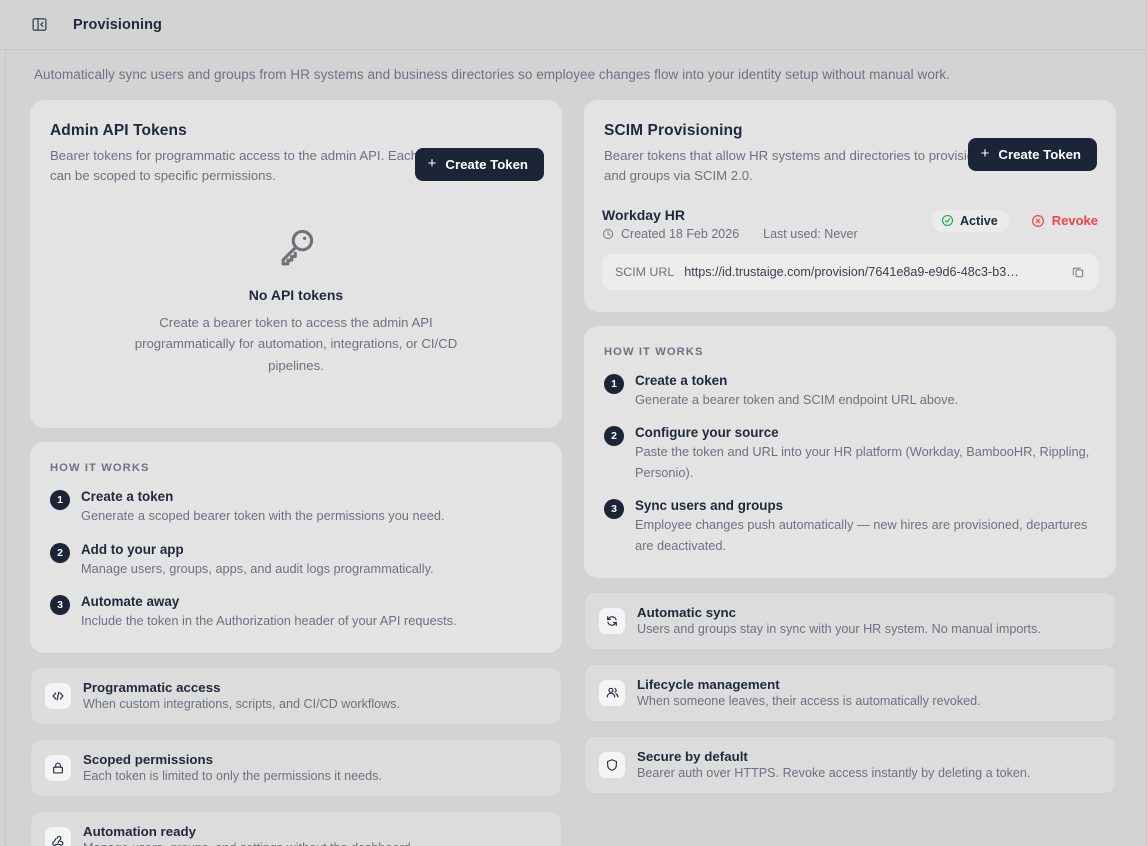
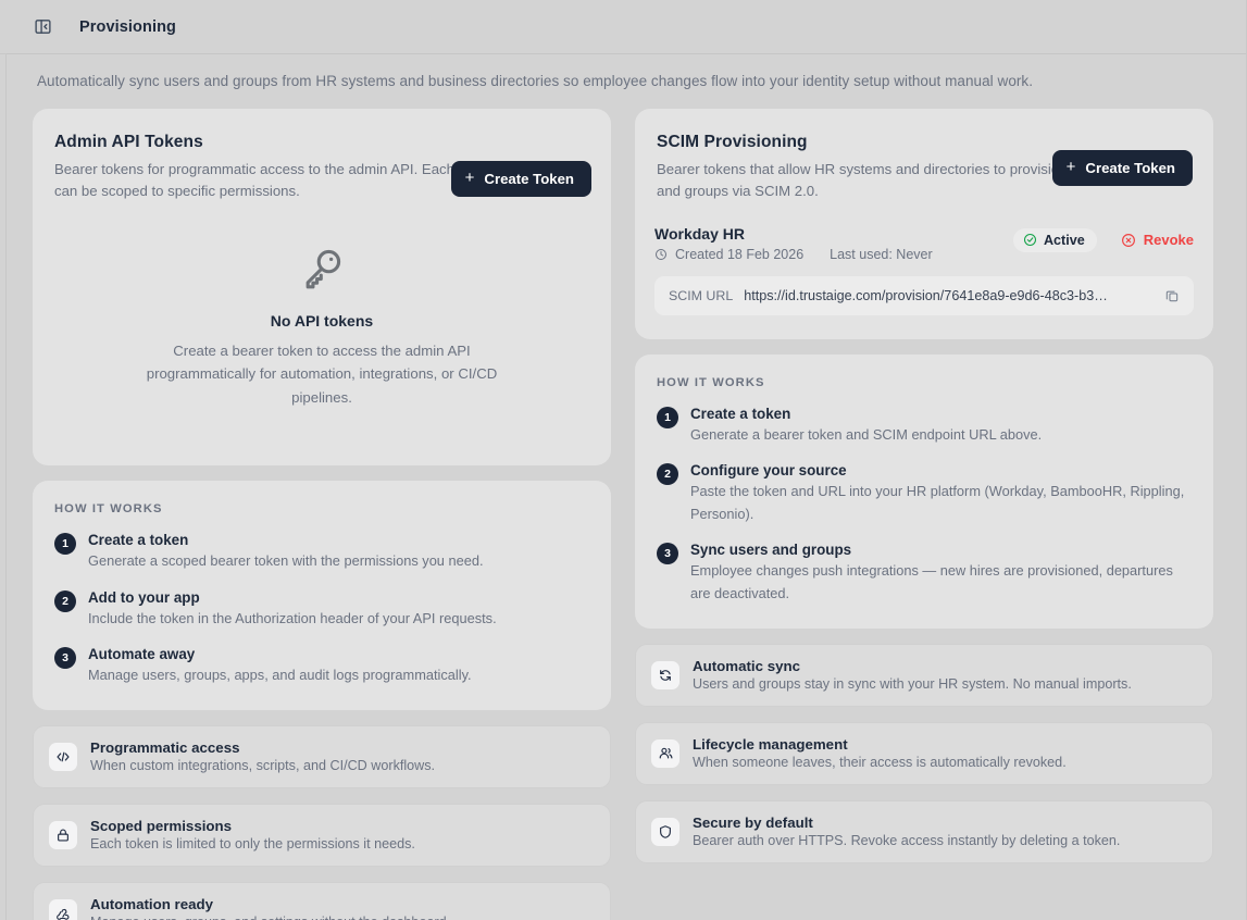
  Provisioning
  Automatically sync users and groups from HR systems and business directories so employee changes flow into your identity setup without manual work.
  Admin API Tokens
  Bearer tokens for programmatic access to the admin API. Eac can be scoped to specific permissions.
  +
  Create Token
  No API tokens
  Create a bearer token to access the admin API programmatically for automation, integrations, or CI/CD pipelines.
  HOW IT WORKS
  1
  Create a token
  Generate a scoped bearer token with the permissions you need.
  2
  Add to your app
- Manage users, groups, apps, and audit logs programmatically.
+ Include the token in the Authorization header of your API requests.
  3
  Automate away
- Include the token in the Authorization header of your API requests.
+ Manage users, groups, apps, and audit logs programmatically.
  Programmatic access
  When custom integrations, scripts, and CI/CD workflows.
  Scoped permissions
  Each token is limited to only the permissions it needs.
  Automation ready
  SCIM Provisioning
  Bearer tokens that allow HR systems and directories to provisi and groups via SCIM 2.0.
  +
  Create Token
  Workday HR
  Created 18 Feb 2026
  Last used: Never
  Active
  Revoke
  SCIM URL
  https://id.trustaige.com/provision/7641e8a9-e9d6-48c3-b3…
  HOW IT WORKS
  1
  Create a token
  Generate a bearer token and SCIM endpoint URL above.
  2
  Configure your source
  Paste the token and URL into your HR platform (Workday, BambooHR, Rippling, Personio).
  3
  Sync users and groups
- Employee changes push automatically — new hires are provisioned, departures are deactivated.
+ Employee changes push integrations — new hires are provisioned, departures are deactivated.
  Automatic sync
  Users and groups stay in sync with your HR system. No manual imports.
  Lifecycle management
  When someone leaves, their access is automatically revoked.
  Secure by default
  Bearer auth over HTTPS. Revoke access instantly by deleting a token.
